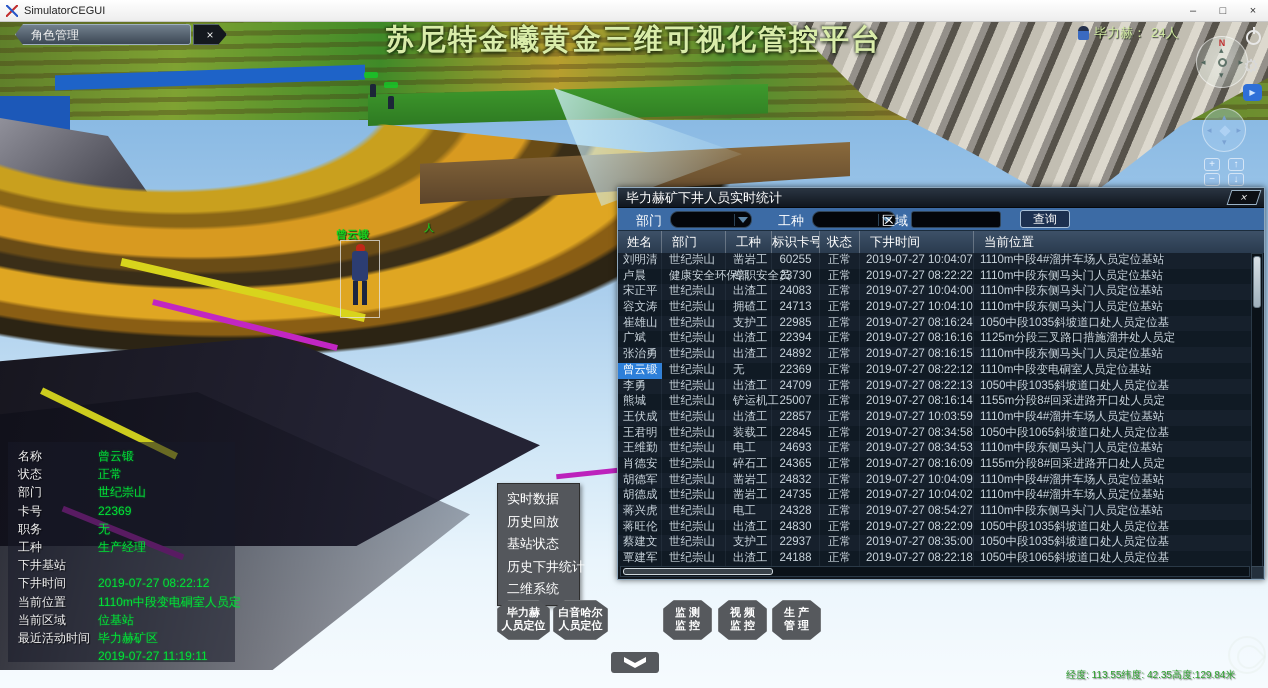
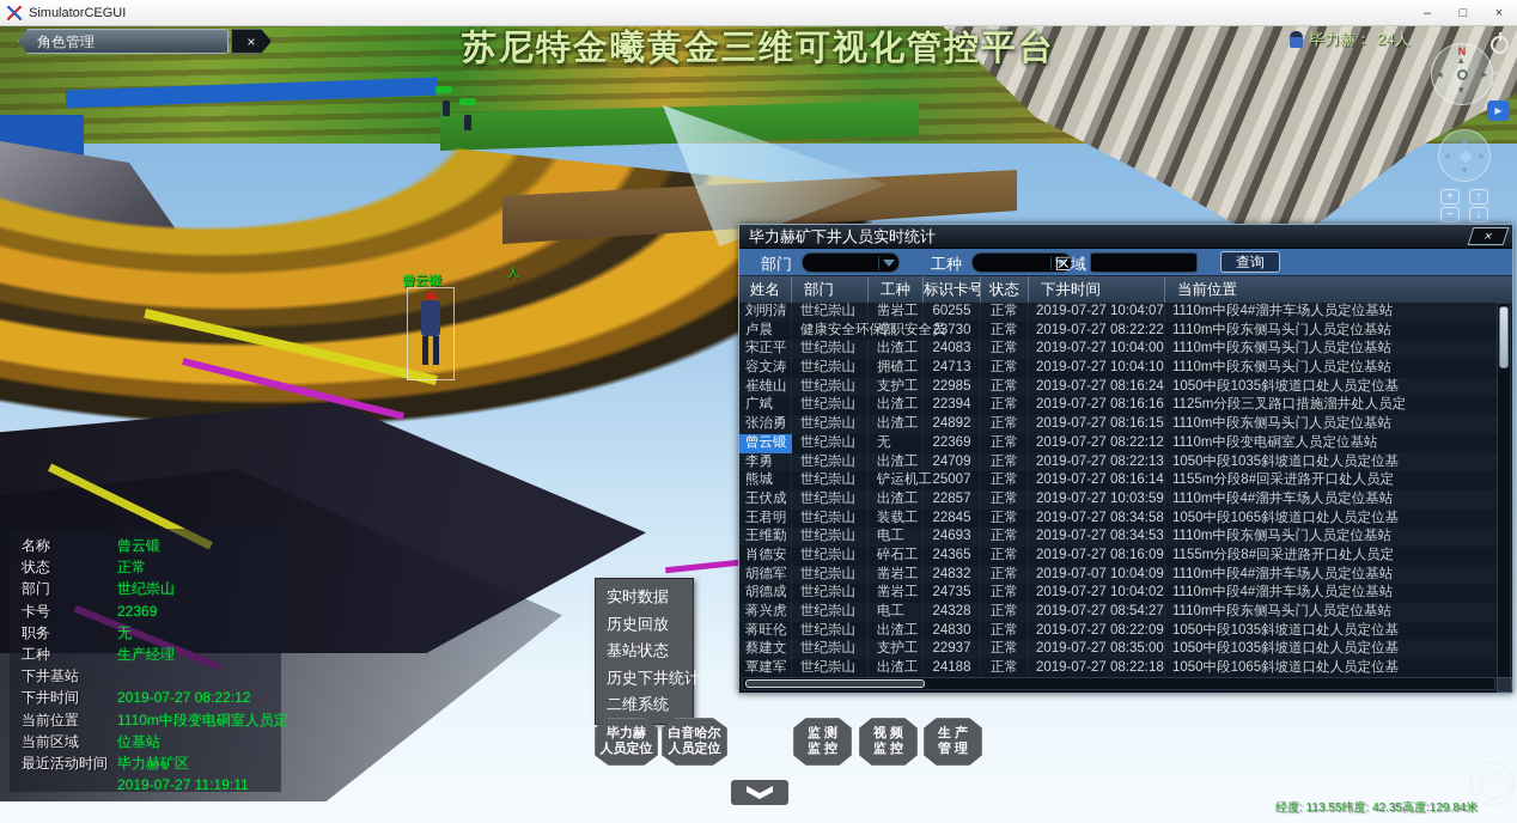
  SimulatorCEGUI
  –
  □
  ×
  曾云锻
  人
  苏尼特金曦黄金三维可视化管控平台
  角色管理
  ×
  毕力赫：
  24人
  N
  ◂
  ▸
  ▴
  ▾
  ⚙
  ▶
  ◂
  ▸
  ▴
  ▾
  +
  −
  ↑
  ↓
  毕力赫矿下井人员实时统计
  部门
  工种
  区域
  查询
  姓名
  部门
  工种
  标识卡号
  状态
  下井时间
  当前位置
  刘明清
  世纪崇山
  凿岩工
  60255
  正常
  2019-07-27 10:04:07
  1110m中段4#溜井车场人员定位基站
  卢晨
  健康安全环保
  专职安全
  23730
  正常
  2019-07-27 08:22:22
  1110m中段东侧马头门人员定位基站
  宋正平
  世纪崇山
  出渣工
  24083
  正常
  2019-07-27 10:04:00
  1110m中段东侧马头门人员定位基站
  容文涛
  世纪崇山
  拥碴工
  24713
  正常
  2019-07-27 10:04:10
  1110m中段东侧马头门人员定位基站
  崔雄山
  世纪崇山
  支护工
  22985
  正常
  2019-07-27 08:16:24
  1050中段1035斜坡道口处人员定位基
  广斌
  世纪崇山
  出渣工
  22394
  正常
  2019-07-27 08:16:16
  1125m分段三叉路口措施溜井处人员定
  张治勇
  世纪崇山
  出渣工
  24892
  正常
  2019-07-27 08:16:15
  1110m中段东侧马头门人员定位基站
  曾云锻
  世纪崇山
  无
  22369
  正常
  2019-07-27 08:22:12
  1110m中段变电硐室人员定位基站
  李勇
  世纪崇山
  出渣工
  24709
  正常
  2019-07-27 08:22:13
  1050中段1035斜坡道口处人员定位基
  熊城
  世纪崇山
  铲运机工
  25007
  正常
  2019-07-27 08:16:14
  1155m分段8#回采进路开口处人员定
  王伏成
  世纪崇山
  出渣工
  22857
  正常
  2019-07-27 10:03:59
  1110m中段4#溜井车场人员定位基站
  王君明
  世纪崇山
  装载工
  22845
  正常
  2019-07-27 08:34:58
  1050中段1065斜坡道口处人员定位基
  王维勤
  世纪崇山
  电工
  24693
  正常
  2019-07-27 08:34:53
  1110m中段东侧马头门人员定位基站
  肖德安
  世纪崇山
  碎石工
  24365
  正常
  2019-07-27 08:16:09
  1155m分段8#回采进路开口处人员定
  胡德军
  世纪崇山
  凿岩工
  24832
  正常
- 2019-07-27 10:04:09
+ 2019-07-07 10:04:09
  1110m中段4#溜井车场人员定位基站
  胡德成
  世纪崇山
  凿岩工
  24735
  正常
  2019-07-27 10:04:02
  1110m中段4#溜井车场人员定位基站
  蒋兴虎
  世纪崇山
  电工
  24328
  正常
  2019-07-27 08:54:27
  1110m中段东侧马头门人员定位基站
  蒋旺伦
  世纪崇山
  出渣工
  24830
  正常
  2019-07-27 08:22:09
  1050中段1035斜坡道口处人员定位基
  蔡建文
  世纪崇山
  支护工
  22937
  正常
  2019-07-27 08:35:00
  1050中段1035斜坡道口处人员定位基
  覃建军
  世纪崇山
  出渣工
  24188
  正常
  2019-07-27 08:22:18
  1050中段1065斜坡道口处人员定位基
  名称
  曾云锻
  状态
  正常
  部门
  世纪崇山
  卡号
  22369
  职务
  无
  工种
  生产经理
  下井基站
  下井时间
  2019-07-27 08:22:12
  当前位置
  1110m中段变电硐室人员定
  当前区域
  位基站
  最近活动时间
  毕力赫矿区
  2019-07-27 11:19:11
  实时数据
  历史回放
  基站状态
  历史下井统计
  二维系统
  毕力赫
  人员定位
  白音哈尔
  人员定位
  监 测
  监 控
  视 频
  监 控
  生 产
  管 理
  经度: 113.55纬度: 42.35高度:129.84米
